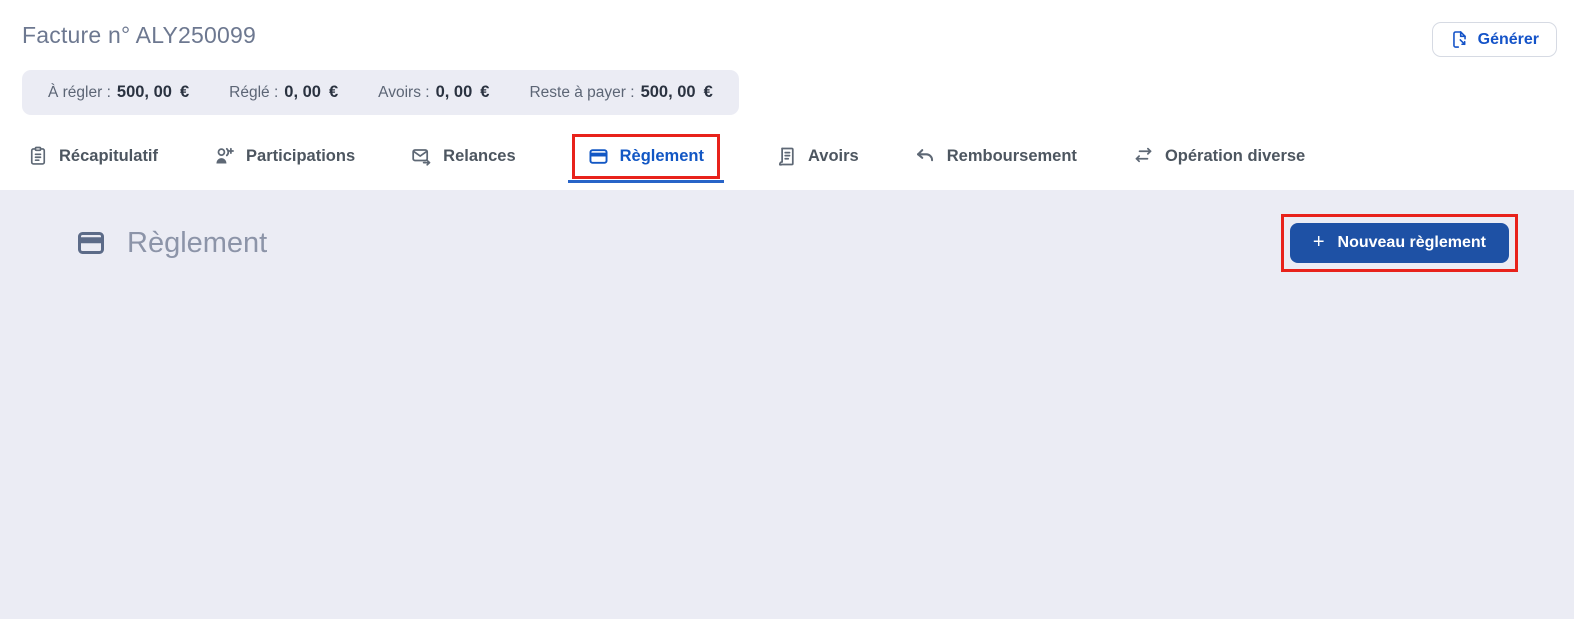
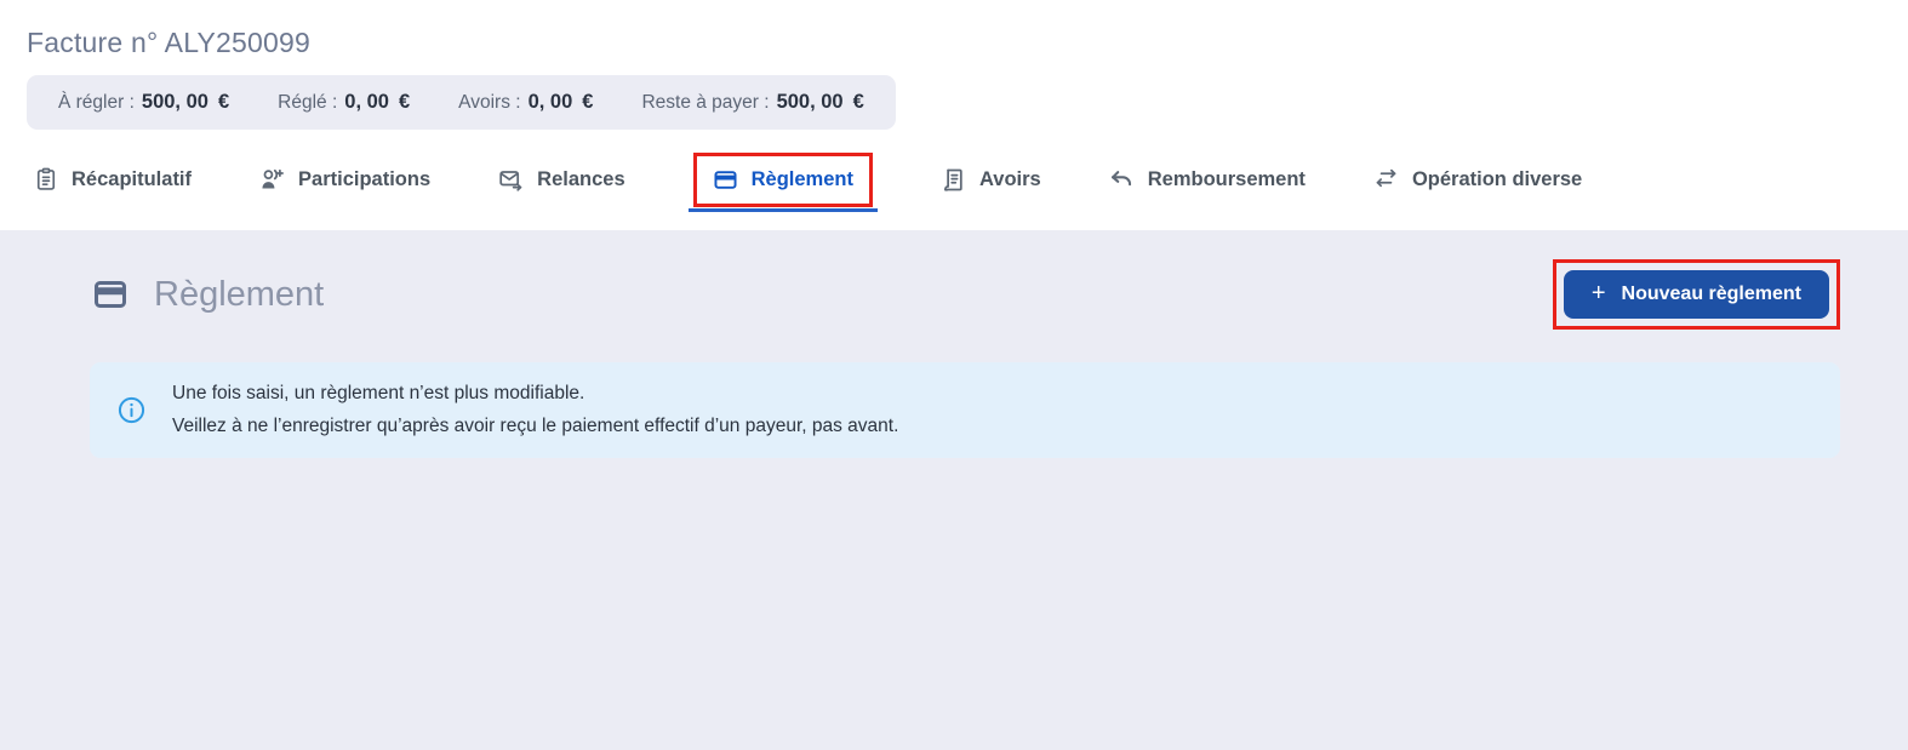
  Facture n° ALY250099
- Générer
  À régler : 500, 00 €
  Réglé : 0, 00 €
  Avoirs : 0, 00 €
  Reste à payer : 500, 00 €
  Récapitulatif
  Participations
  Relances
  Règlement
  Avoirs
  Remboursement
  Opération diverse
  Règlement
  +
  Nouveau règlement
+ Une fois saisi, un règlement n’est plus modifiable.
+ Veillez à ne l’enregistrer qu’après avoir reçu le paiement effectif d’un payeur, pas avant.
